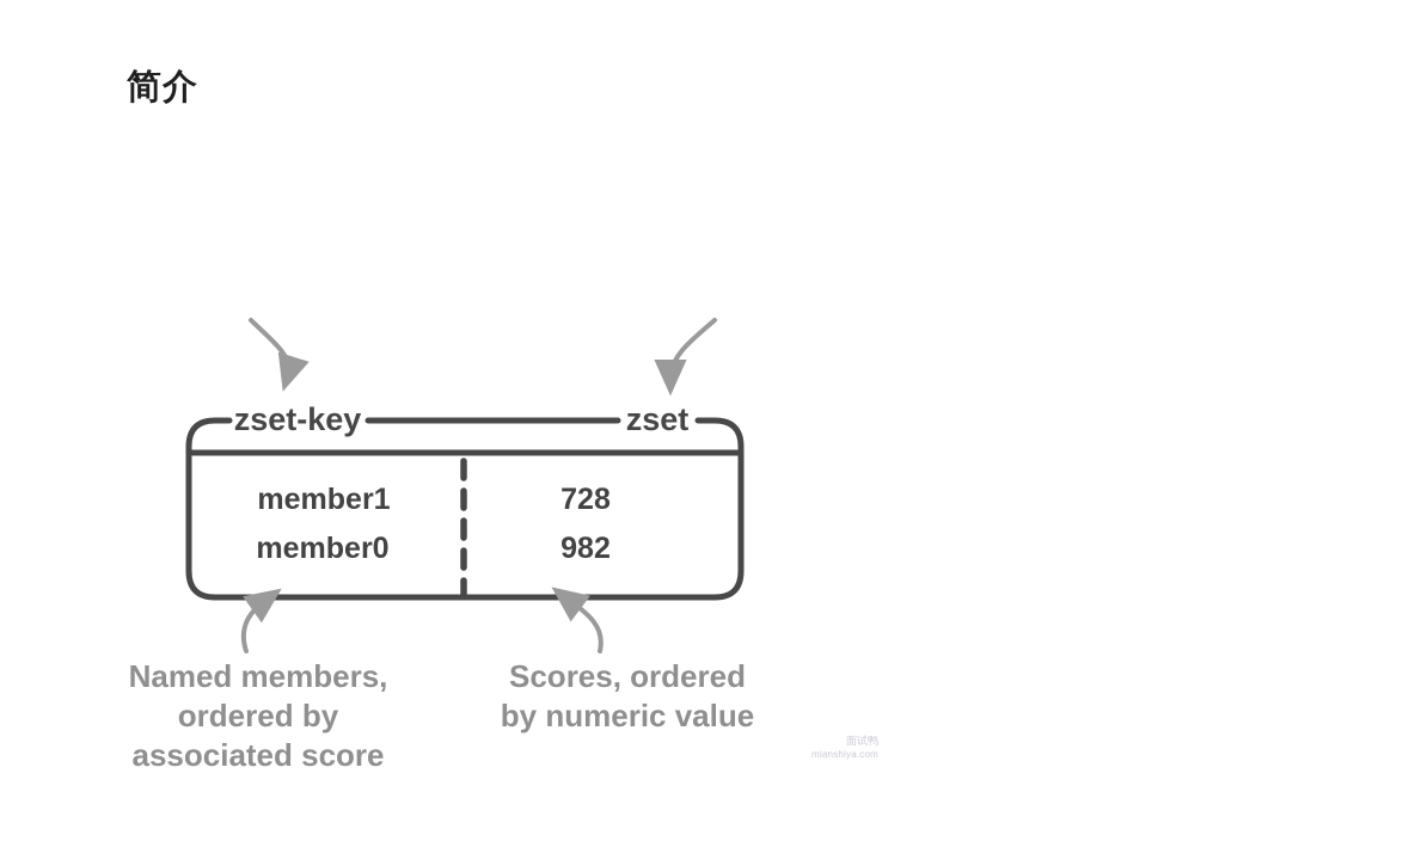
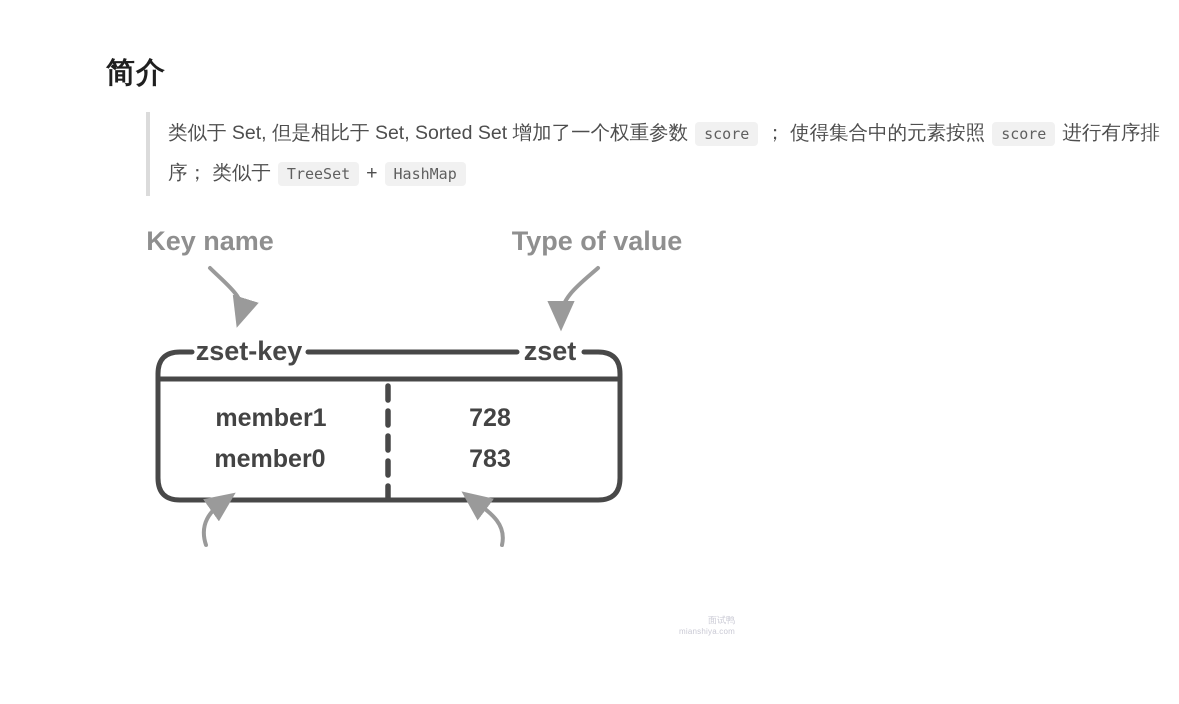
  简介
+ 类似于 Set, 但是相比于 Set, Sorted Set 增加了一个权重参数 score ； 使得集合中的元素按照 score 进行有序排序； 类似于 TreeSet + HashMap
+ Key name
+ Type of value
  zset-key
  zset
  member1
  member0
  728
- 982
+ 783
- Named members,
- ordered by
- associated score
- Scores, ordered
- by numeric value
  面试鸭
  mianshiya.com
